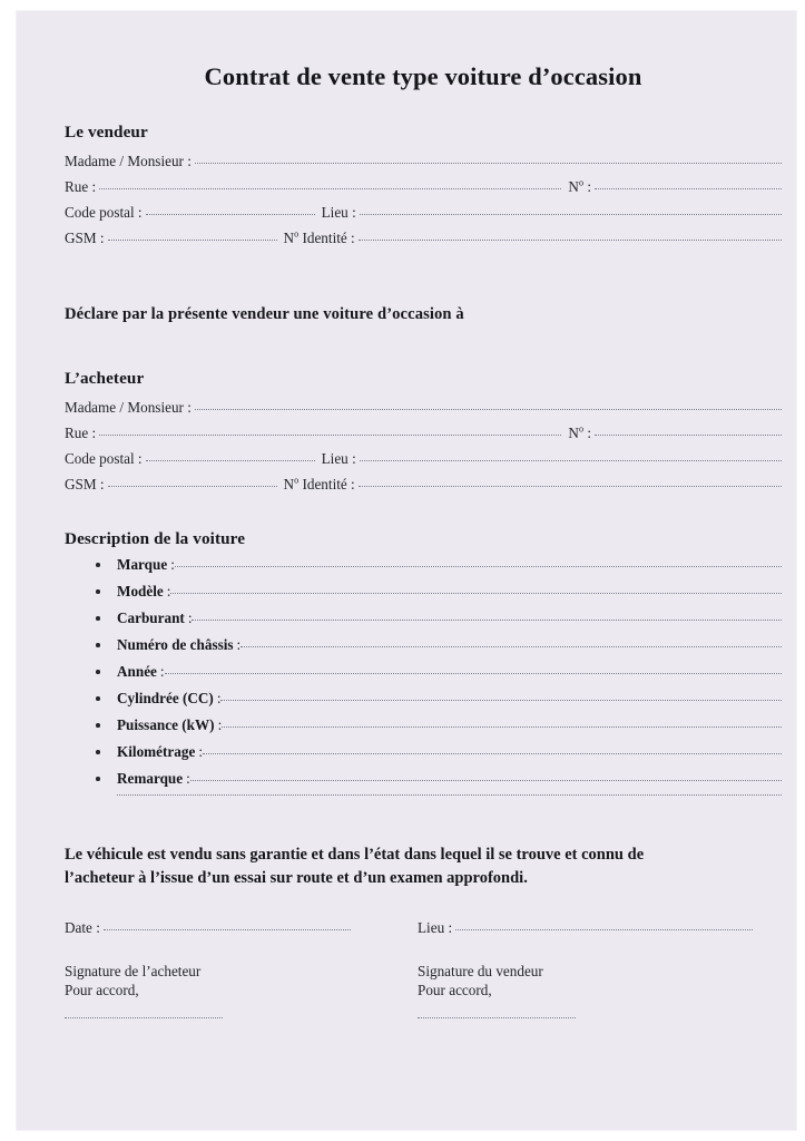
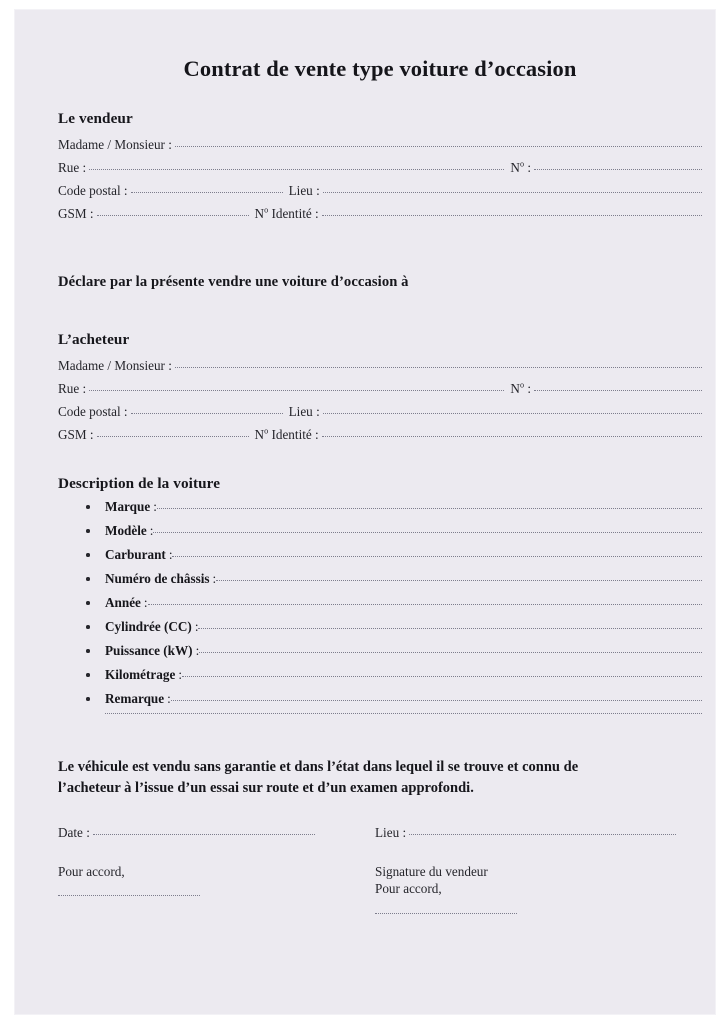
  Contrat de vente type voiture d’occasion
  Le vendeur
  Madame / Monsieur :
  Rue :
  No :
  Code postal :
  Lieu :
  GSM :
  No Identité :
- Déclare par la présente vendeur une voiture d’occasion à
+ Déclare par la présente vendre une voiture d’occasion à
  L’acheteur
  Madame / Monsieur :
  Rue :
  No :
  Code postal :
  Lieu :
  GSM :
  No Identité :
  Description de la voiture
  Marque
  :
  Modèle
  :
  Carburant
  :
  Numéro de châssis
  :
  Année
  :
  Cylindrée (CC)
  :
  Puissance (kW)
  :
  Kilométrage
  :
  Remarque
  :
  Le véhicule est vendu sans garantie et dans l’état dans lequel il se trouve et connu de l’acheteur à l’issue d’un essai sur route et d’un examen approfondi.
  Date :
- Signature de l’acheteur
  Pour accord,
  Lieu :
  Signature du vendeur
  Pour accord,
